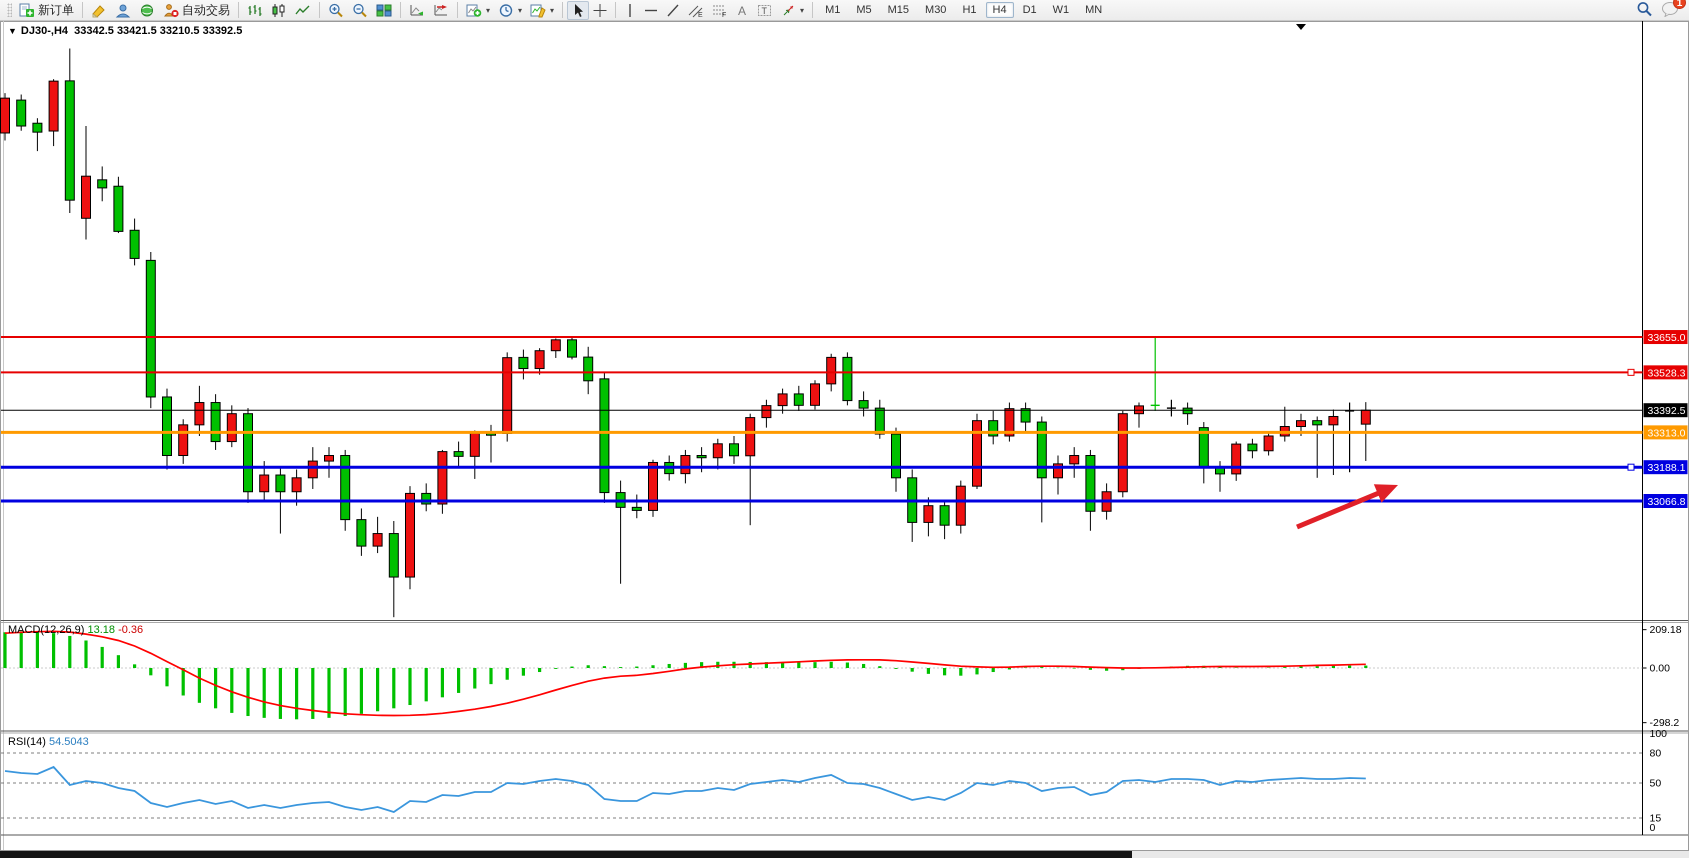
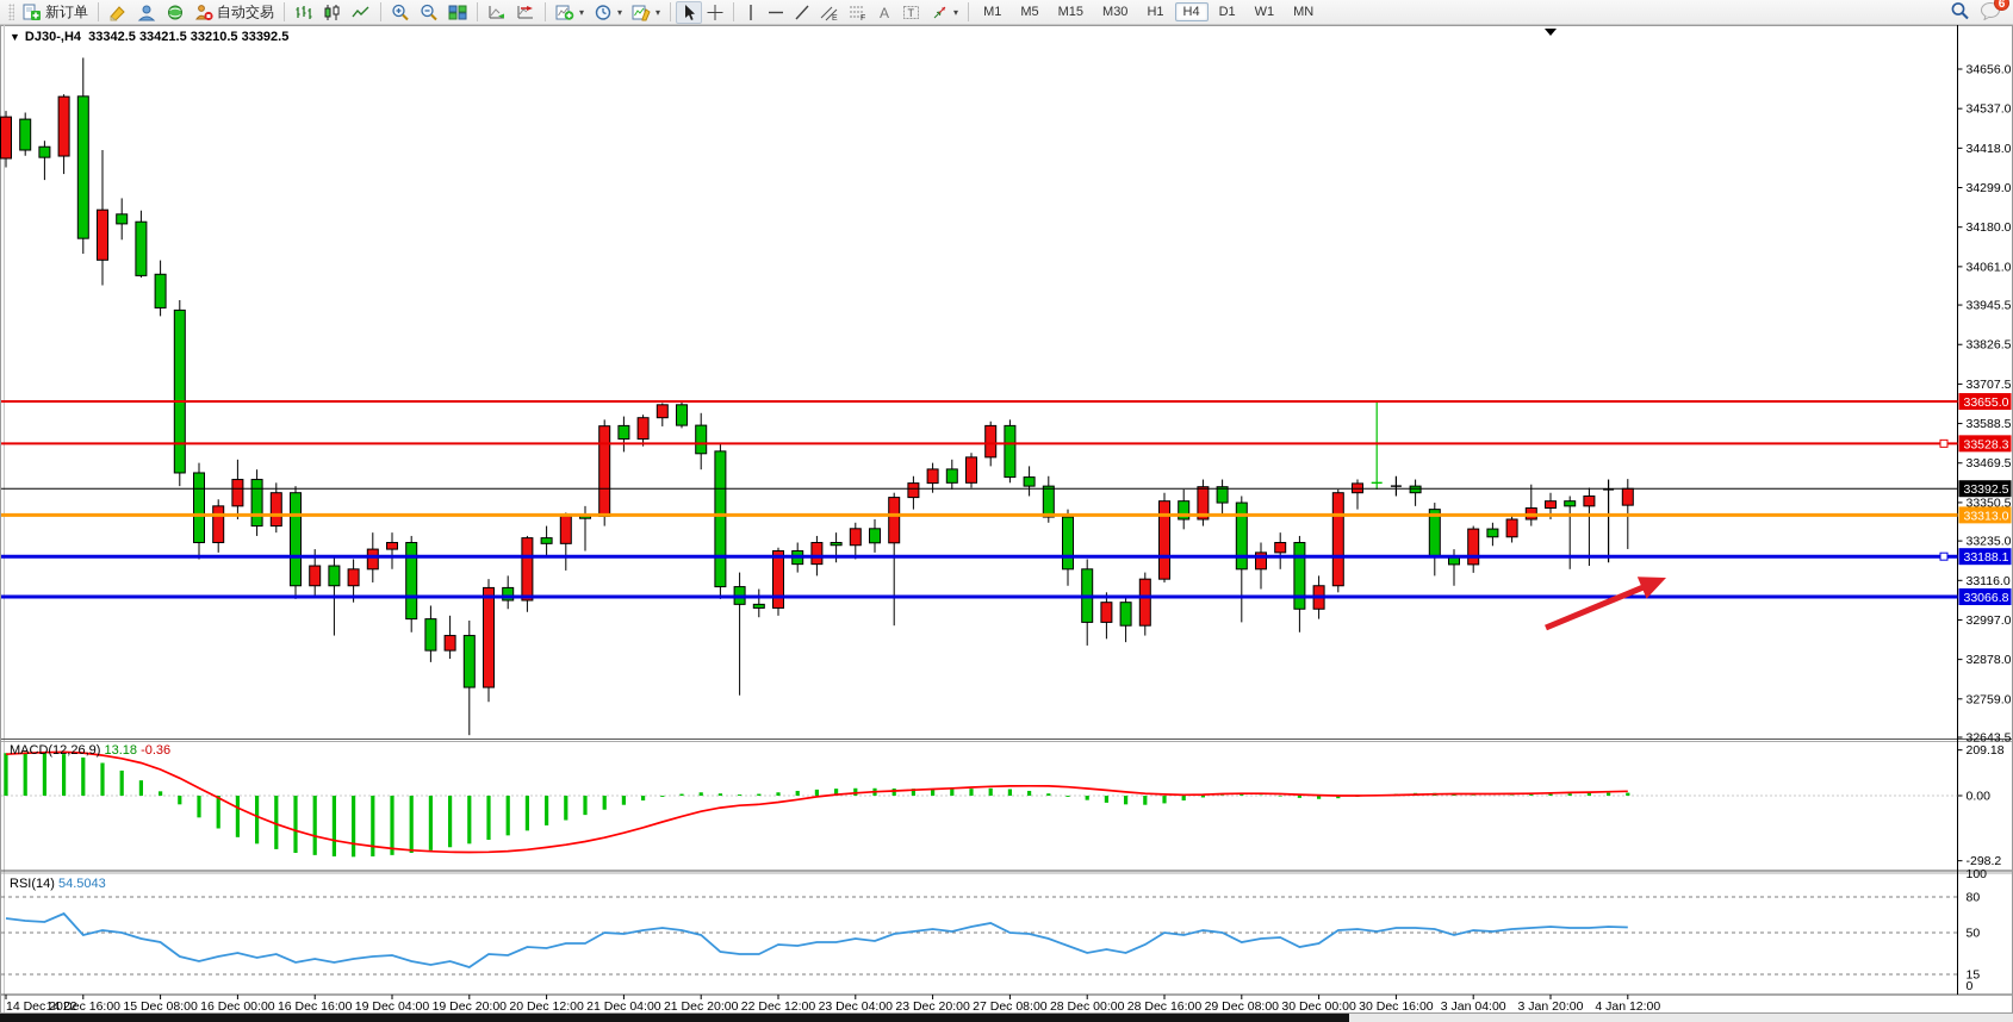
  新订单
  自动交易
  ▾
  ▾
  ▾
  A
  T
  ▾
  M1
  M5
  M15
  M30
  H1
  H4
  D1
  W1
  MN
- 1
+ 6
  ▼ DJ30-,H4 33342.5 33421.5 33210.5 33392.5
+ 34656.0
+ 34537.0
+ 34418.0
+ 34299.0
+ 34180.0
+ 34061.0
+ 33945.5
+ 33826.5
+ 33707.5
+ 33588.5
+ 33469.5
+ 33350.5
+ 33235.0
+ 33116.0
+ 32997.0
+ 32878.0
+ 32759.0
+ 32643.5
  33655.0
  33528.3
  33392.5
  33313.0
  33188.1
  33066.8
  209.18
  0.00
  -298.2
  MACD(12,26,9) 13.18 -0.36
  100
  80
  50
  15
  0
  RSI(14) 54.5043
+ 14 Dec 2022
+ 14 Dec 16:00
+ 15 Dec 08:00
+ 16 Dec 00:00
+ 16 Dec 16:00
+ 19 Dec 04:00
+ 19 Dec 20:00
+ 20 Dec 12:00
+ 21 Dec 04:00
+ 21 Dec 20:00
+ 22 Dec 12:00
+ 23 Dec 04:00
+ 23 Dec 20:00
+ 27 Dec 08:00
+ 28 Dec 00:00
+ 28 Dec 16:00
+ 29 Dec 08:00
+ 30 Dec 00:00
+ 30 Dec 16:00
+ 3 Jan 04:00
+ 3 Jan 20:00
+ 4 Jan 12:00
